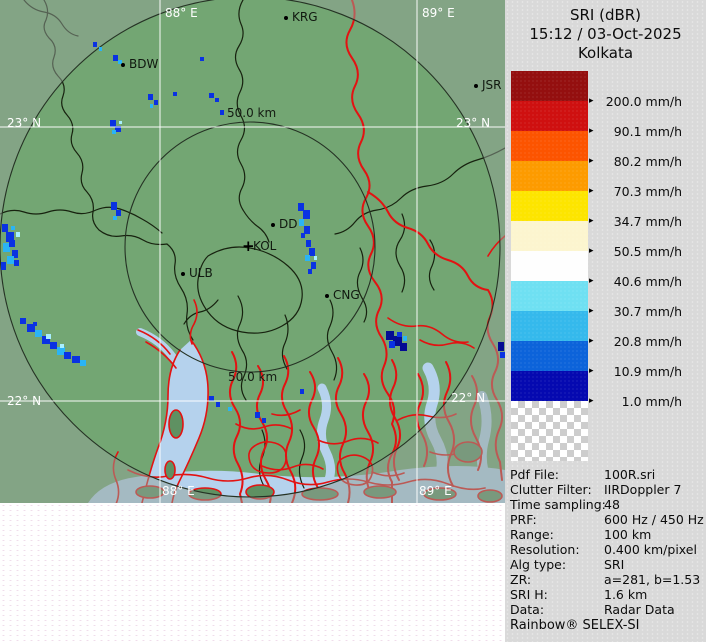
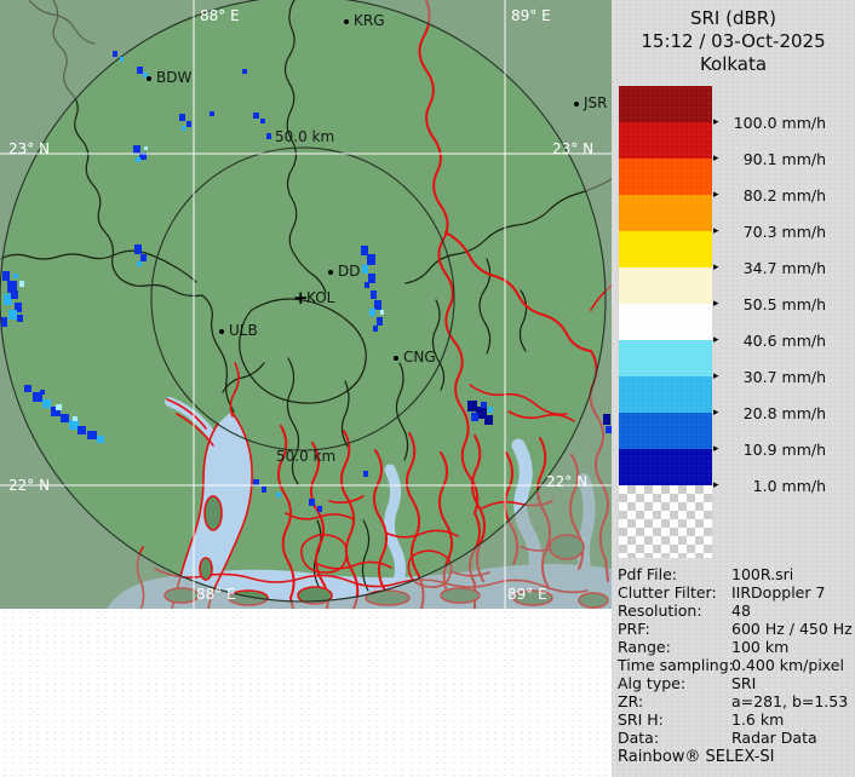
  88° E
  89° E
  23° N
  23° N
  22° N
  22° N
  88° E
  89° E
  50.0 km
  50.0 km
  KRG
  BDW
  JSR
  DD
  +
  KOL
  ULB
  CNG
  SRI (dBR)
  15:12 / 03-Oct-2025
  Kolkata
  ▸
- 200.0
+ 100.0
  mm/h
  ▸
  90.1
  mm/h
  ▸
  80.2
  mm/h
  ▸
  70.3
  mm/h
  ▸
  34.7
  mm/h
  ▸
  50.5
  mm/h
  ▸
  40.6
  mm/h
  ▸
  30.7
  mm/h
  ▸
  20.8
  mm/h
  ▸
  10.9
  mm/h
  ▸
  1.0
  mm/h
  Pdf File:
  100R.sri
  Clutter Filter:
  IIRDoppler 7
- Time sampling:
+ Resolution:
  48
  PRF:
  600 Hz / 450 Hz
  Range:
  100 km
- Resolution:
+ Time sampling:
  0.400 km/pixel
  Alg type:
  SRI
  ZR:
  a=281, b=1.53
  SRI H:
  1.6 km
  Data:
  Radar Data
  Rainbow® SELEX-SI
